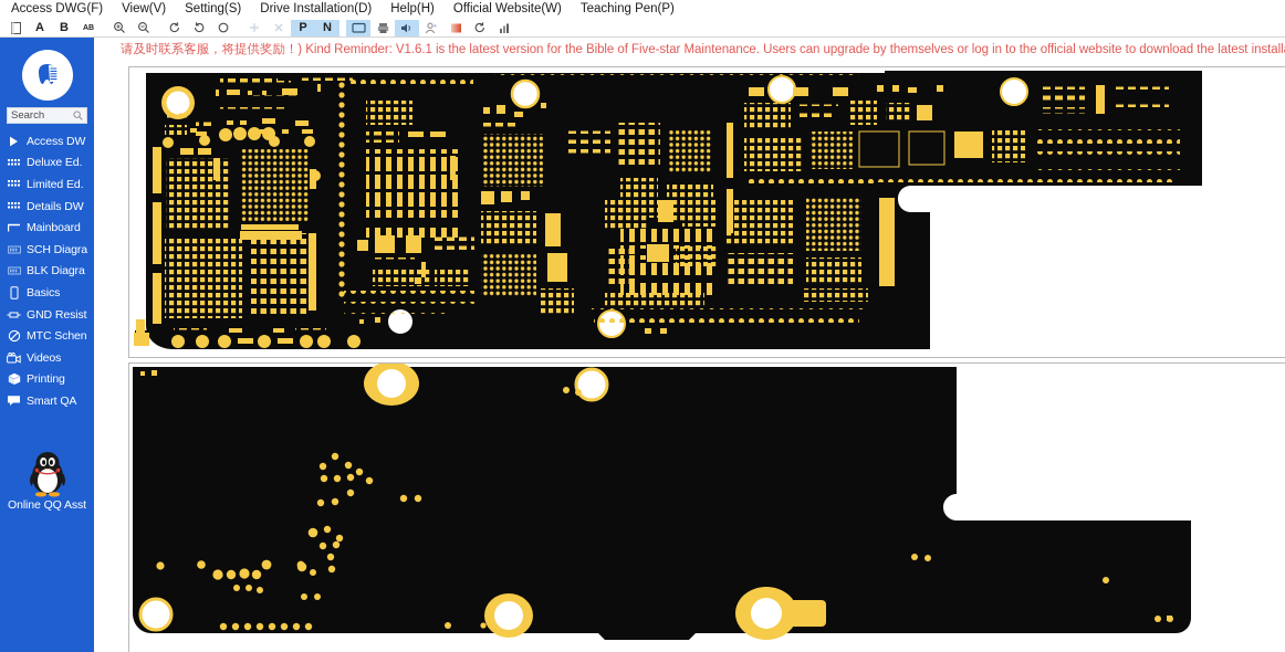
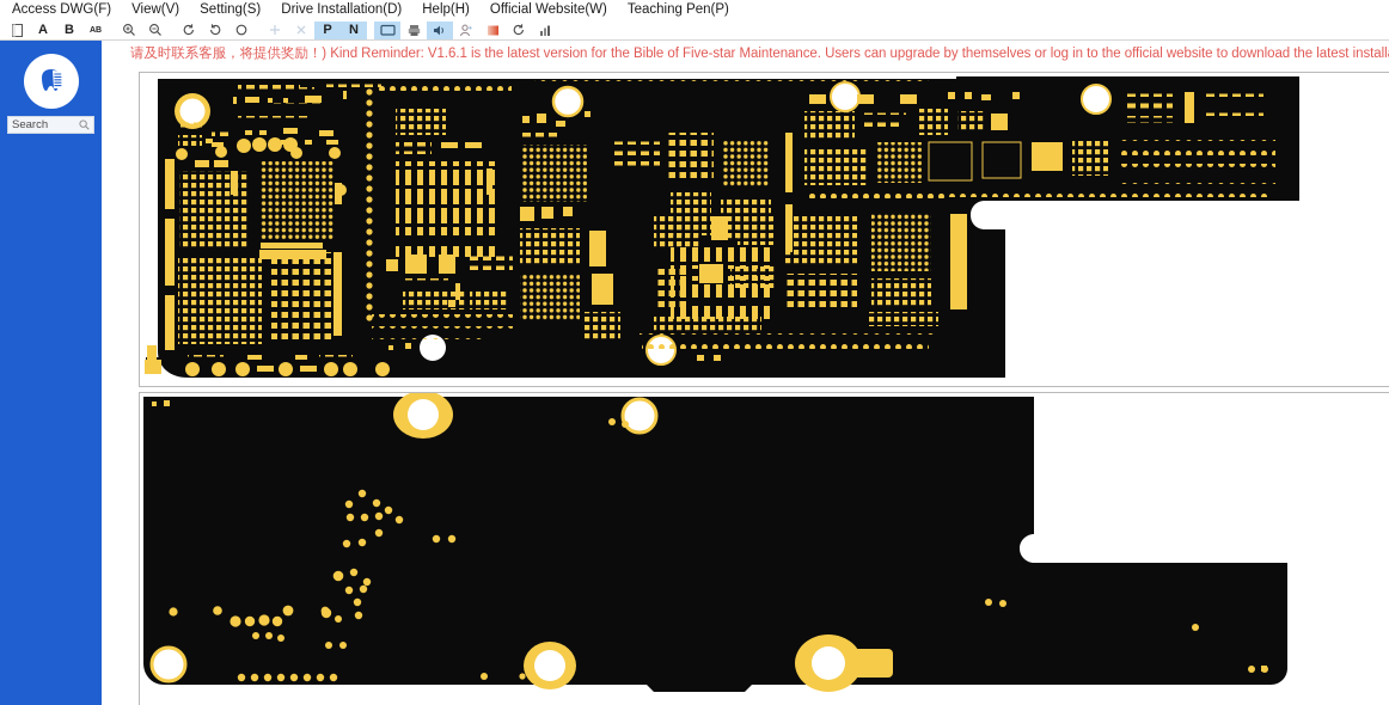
  Access DWG(F)
  View(V)
  Setting(S)
  Drive Installation(D)
  Help(H)
  Official Website(W)
  Teaching Pen(P)
  A
  B
  P
  N
  Search
- Access DW
- Deluxe Ed.
- Limited Ed.
- Details DW
- Mainboard
- SCH Diagra
- BLK Diagra
- Basics
- GND Resist
- MTC Schen
- Videos
- Printing
- Smart QA
- Online QQ Asst
  请及时联系客服，将提供奖励！) Kind Reminder: V1.6.1 is the latest version for the Bible of Five-star Maintenance. Users can upgrade by themselves or log in to the official website to download the latest install
